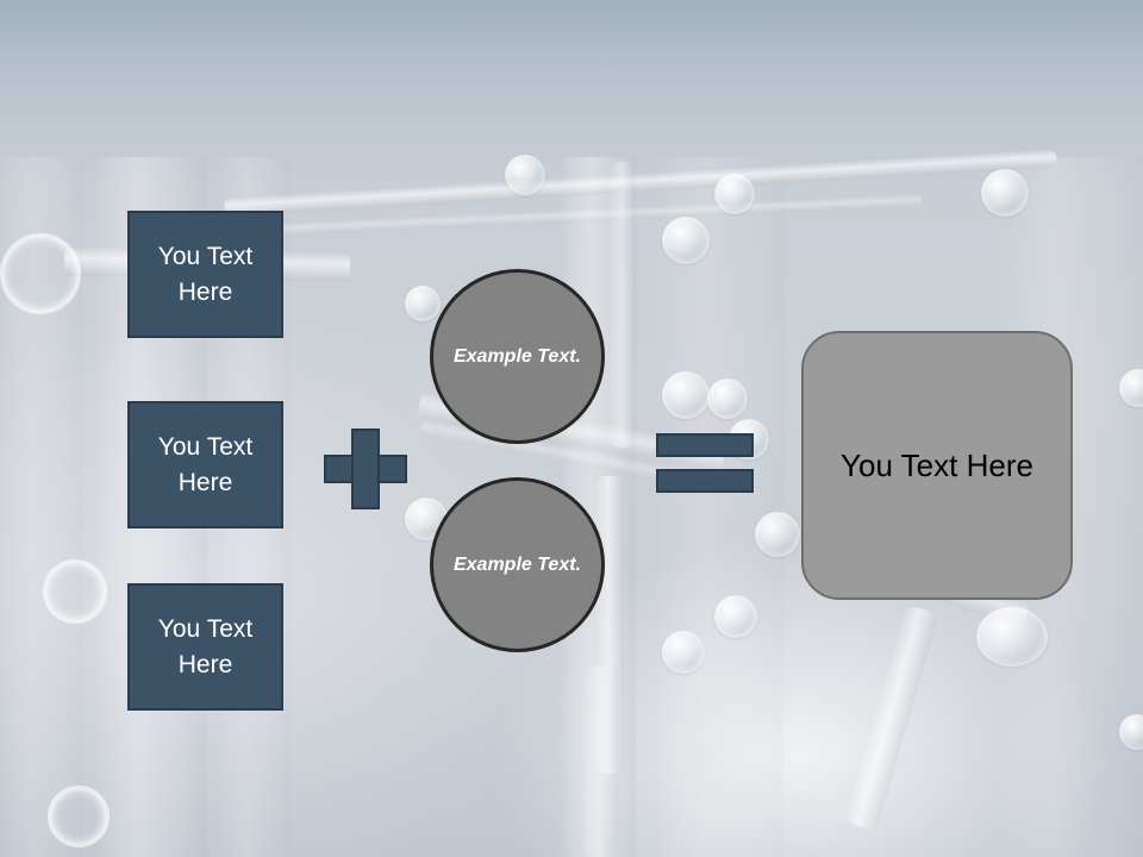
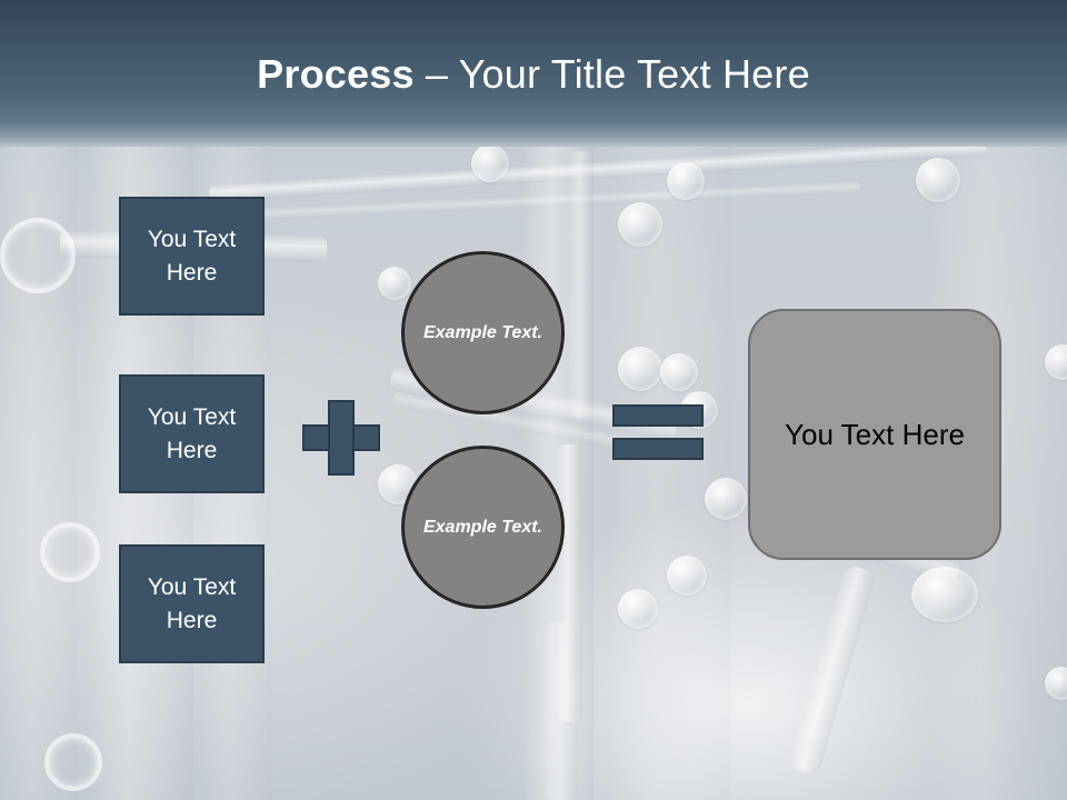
+ Process – Your Title Text Here
  You Text Here
  You Text Here
  You Text Here
  Example Text.
  Example Text.
  You Text Here
